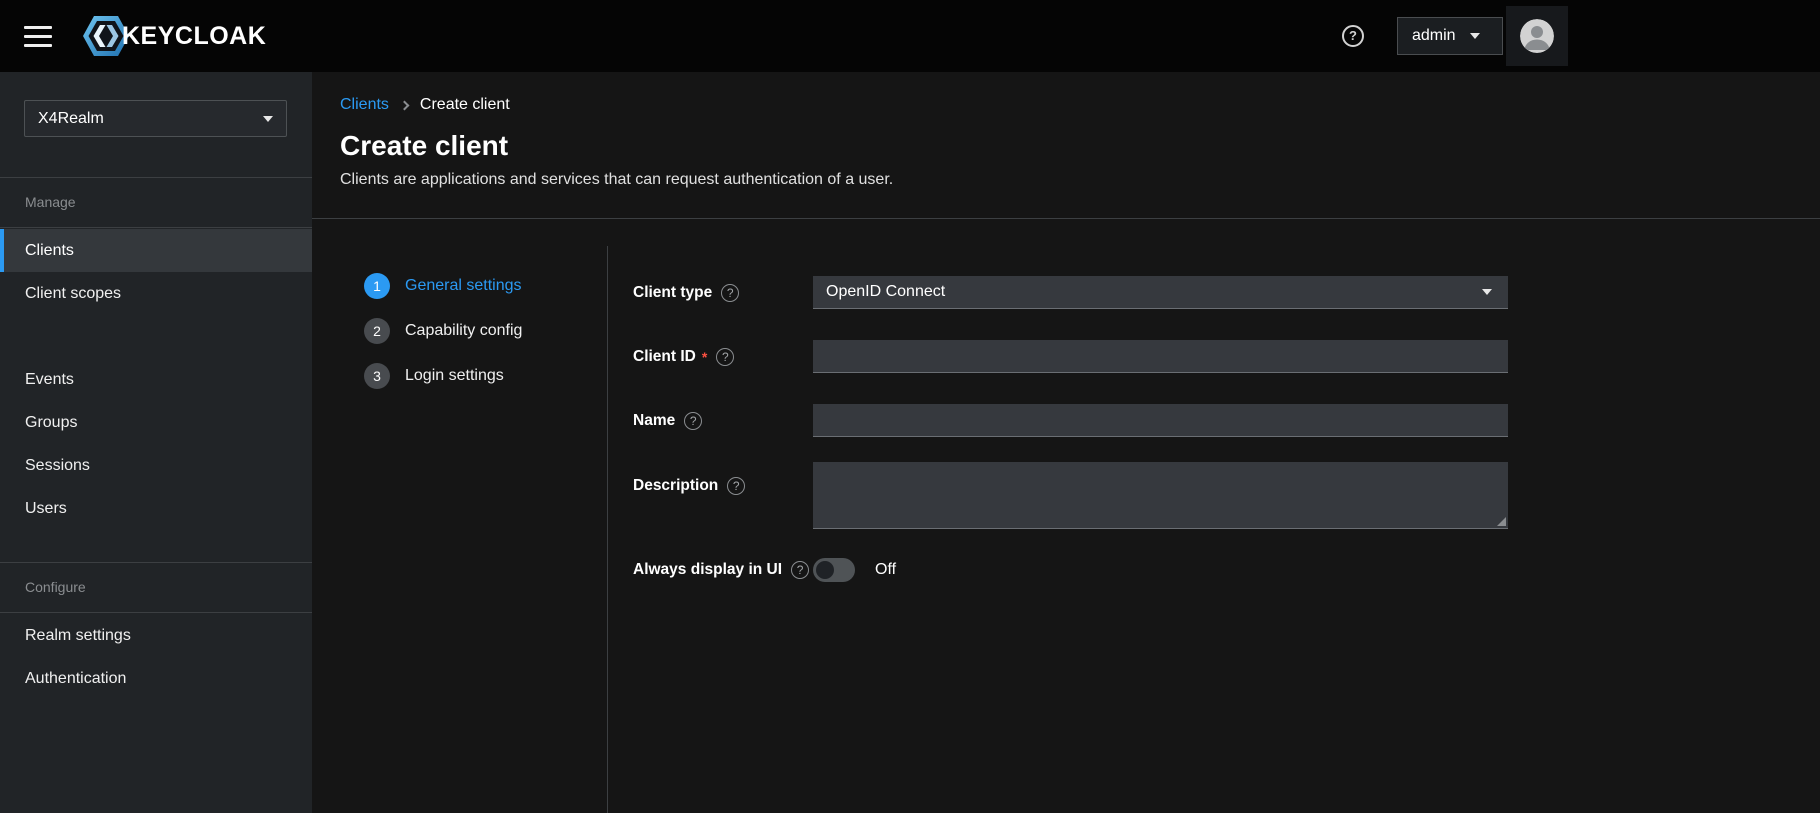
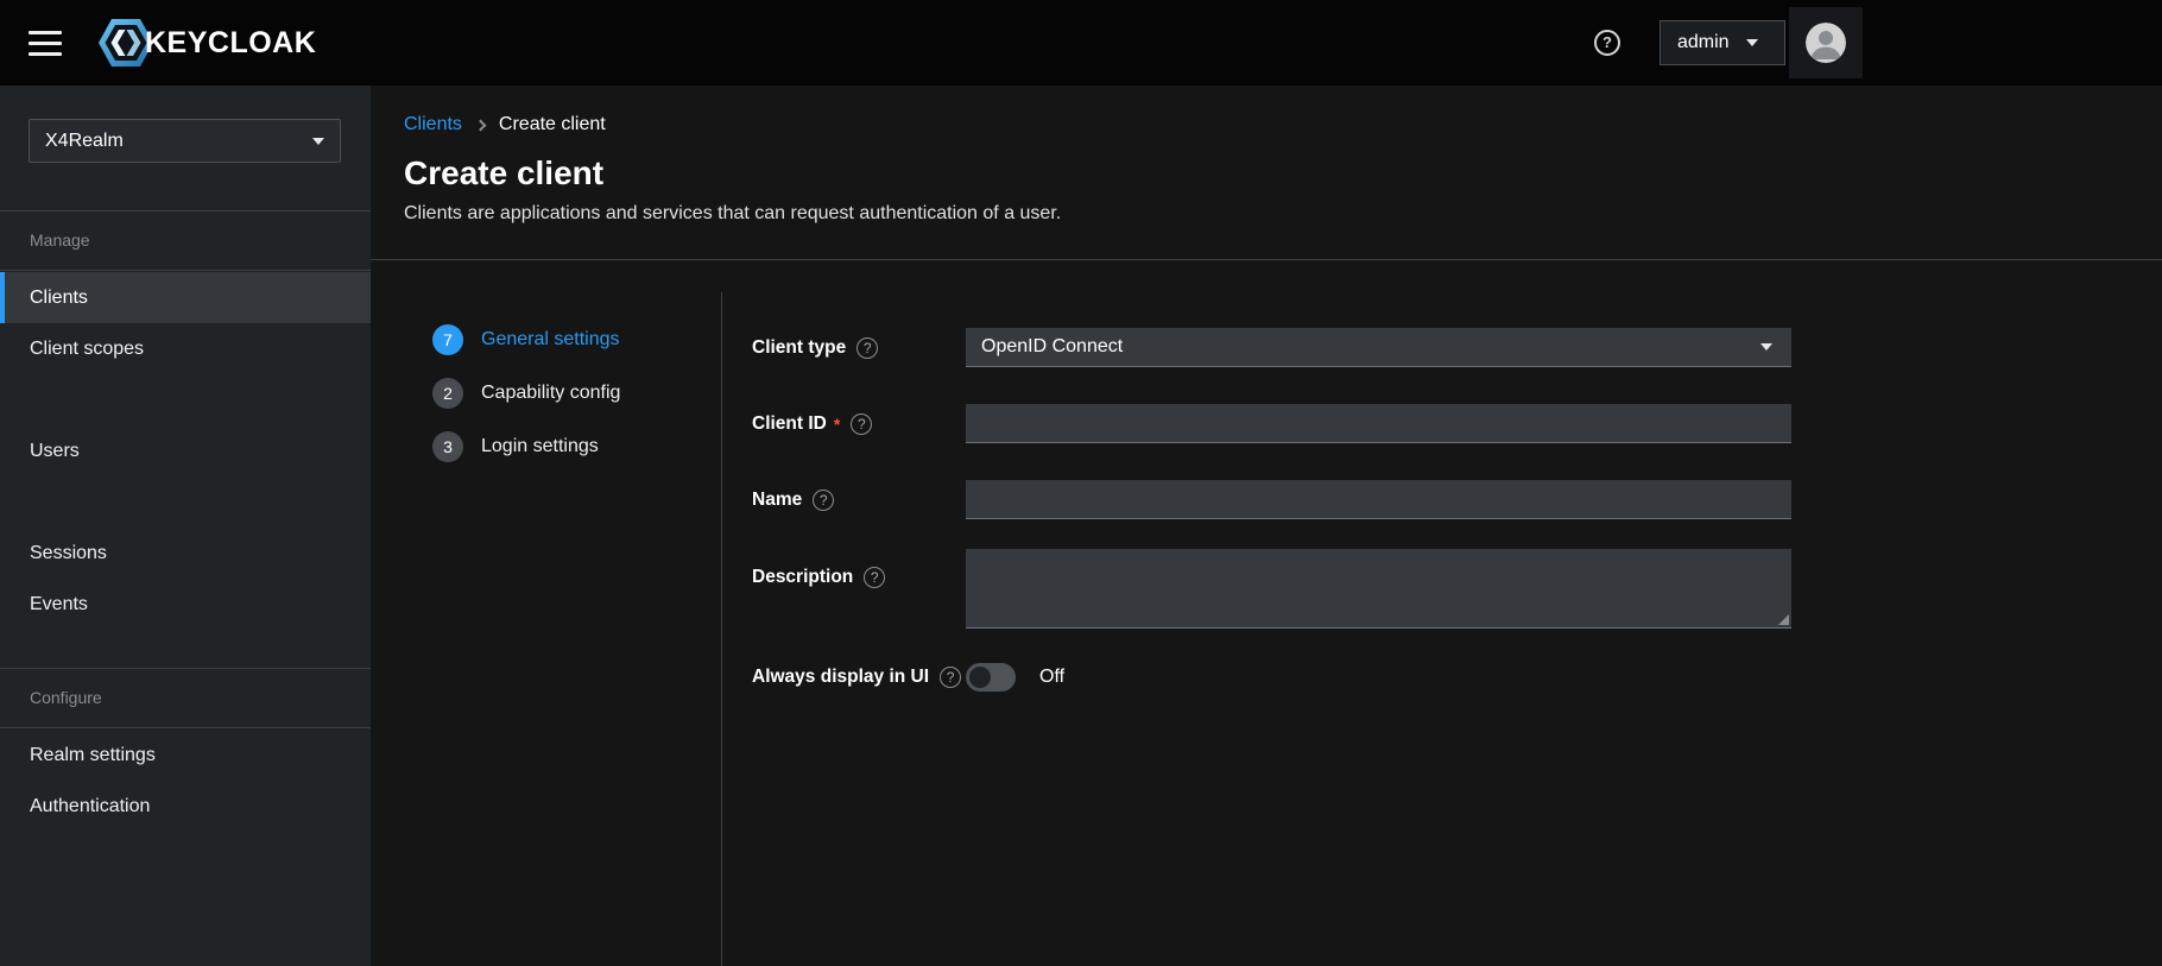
  KEYCLOAK
  ?
  admin
  X4Realm
  Manage
  Clients
  Client scopes
- Events
+ Users
- Groups
  Sessions
- Users
+ Events
  Configure
  Realm settings
  Authentication
  Clients
  Create client
  Create client
  Clients are applications and services that can request authentication of a user.
- 1
+ 7
  General settings
  2
  Capability config
  3
  Login settings
  Client type
  ?
  OpenID Connect
  Client ID
  *
  ?
  Name
  ?
  Description
  ?
  Always display in UI
  ?
  Off
